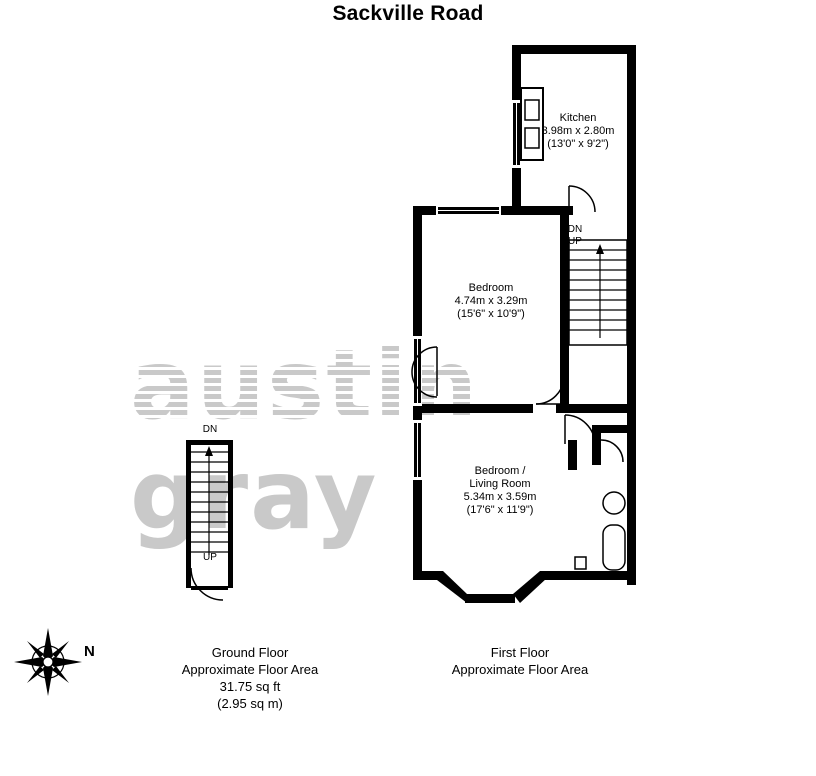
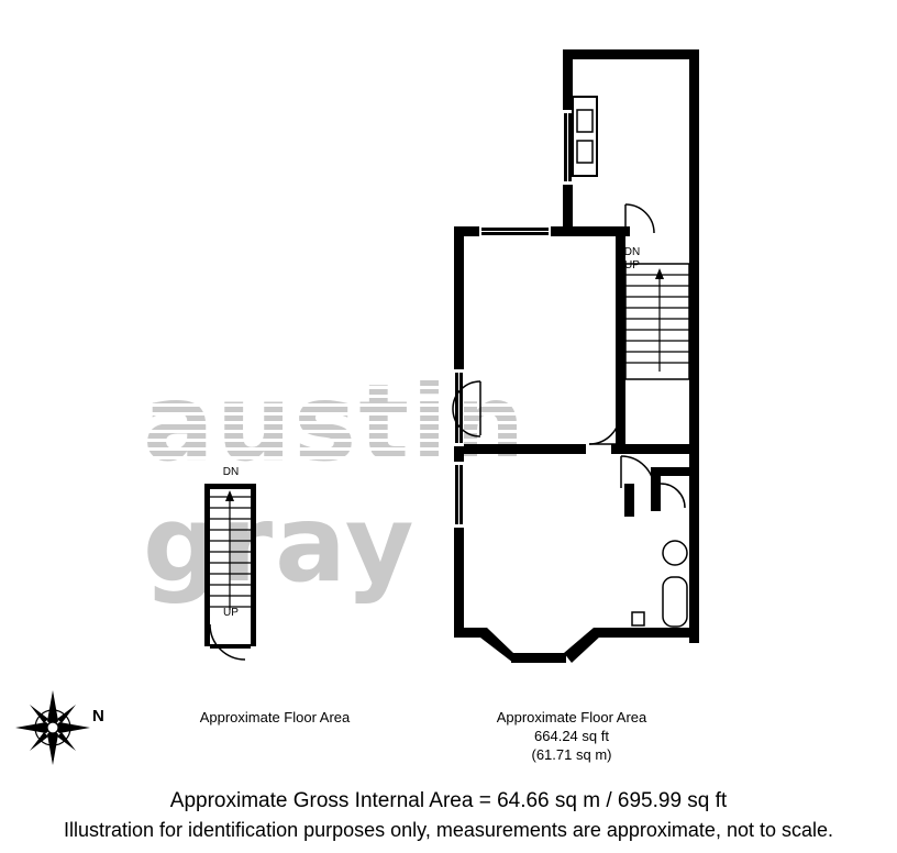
- Sackville Road
- Kitchen
- 3.98m x 2.80m
- (13'0" x 9'2")
- Bedroom
- 4.74m x 3.29m
- (15'6" x 10'9")
- Bedroom /
- Living Room
- 5.34m x 3.59m
- (17'6" x 11'9")
  DN
  UP
  DN
  UP
  N
- Ground Floor
  Approximate Floor Area
- 31.75 sq ft
- (2.95 sq m)
- First Floor
  Approximate Floor Area
+ 664.24 sq ft
+ (61.71 sq m)
+ Approximate Gross Internal Area = 64.66 sq m / 695.99 sq ft
+ Illustration for identification purposes only, measurements are approximate, not to scale.
